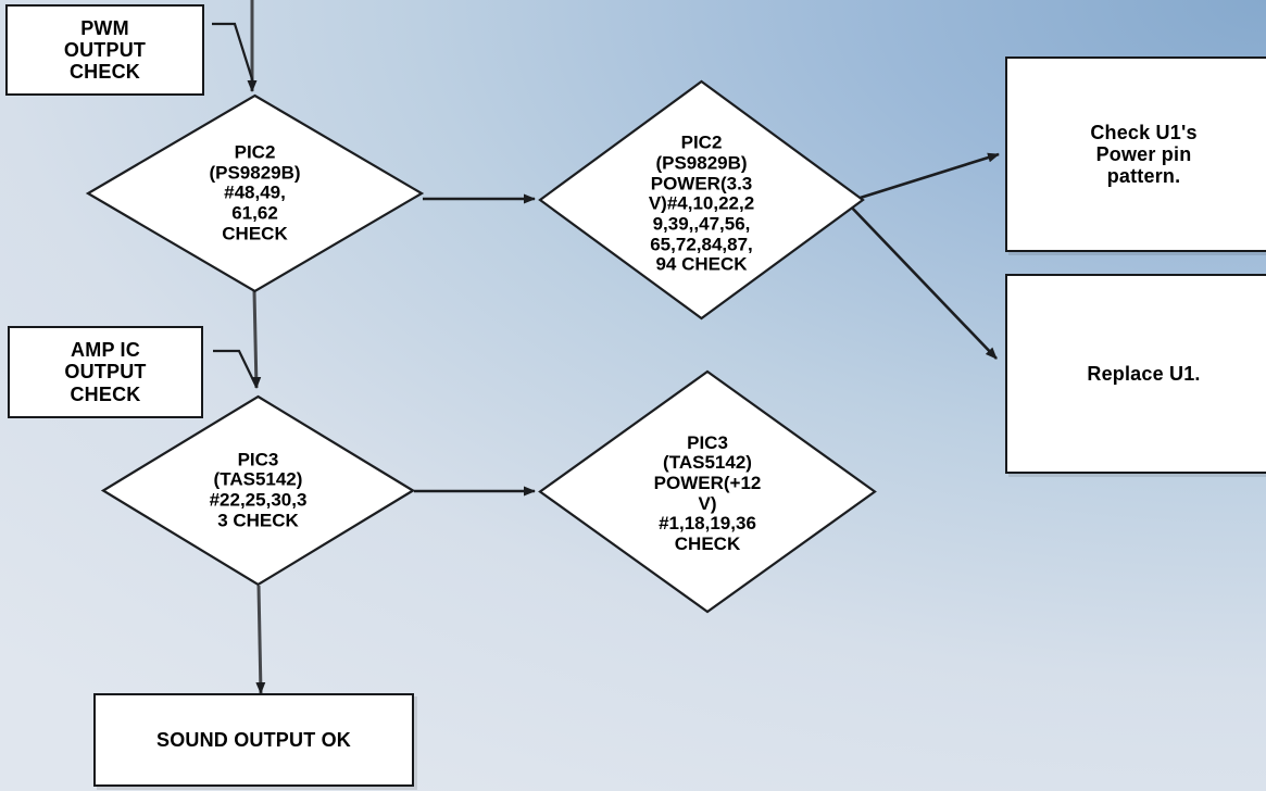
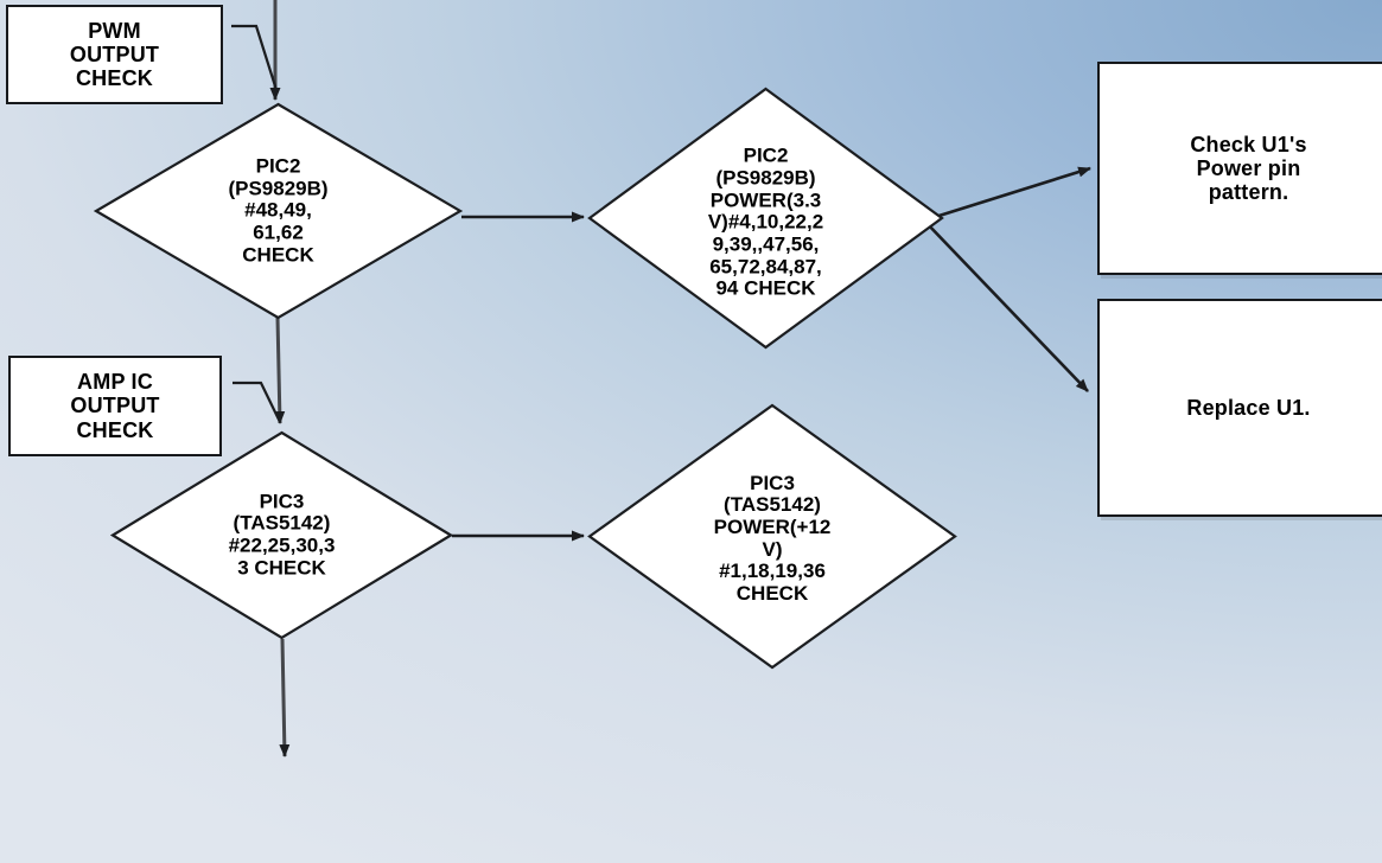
  PWM
  OUTPUT
  CHECK
  AMP IC
  OUTPUT
  CHECK
  Check U1's
  Power pin
  pattern.
  Replace U1.
- SOUND OUTPUT OK
  PIC2
  (PS9829B)
  #48,49,
  61,62
  CHECK
  PIC2
  (PS9829B)
  POWER(3.3
  V)#4,10,22,2
  9,39,,47,56,
  65,72,84,87,
  94 CHECK
  PIC3
  (TAS5142)
  #22,25,30,3
  3 CHECK
  PIC3
  (TAS5142)
  POWER(+12
  V)
  #1,18,19,36
  CHECK
